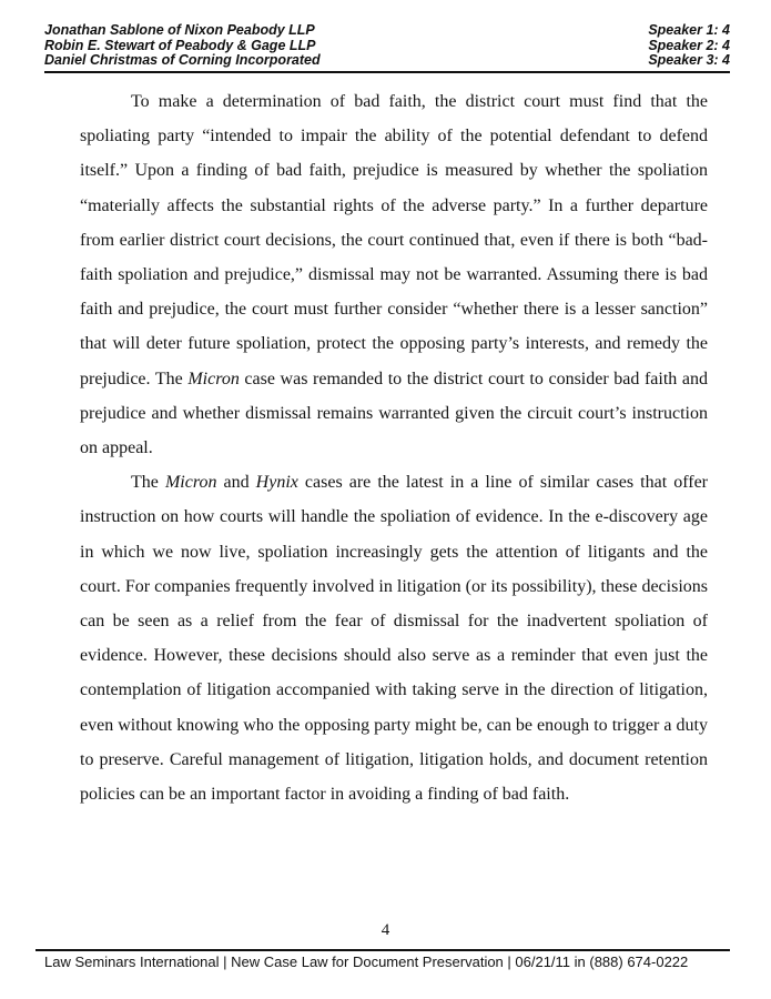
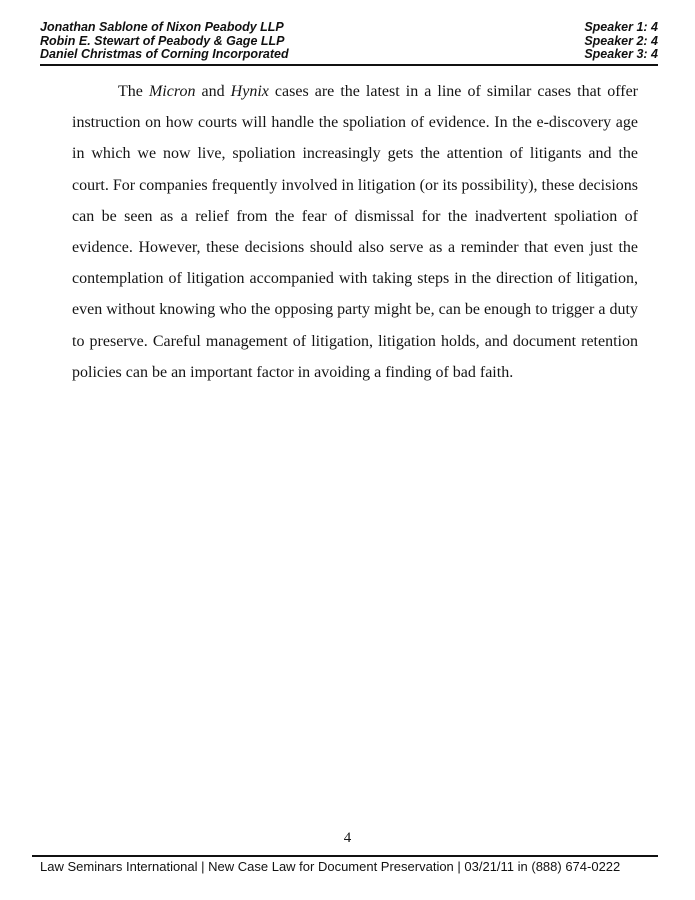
  Jonathan Sablone of Nixon Peabody LLP
  Speaker 1: 4
  Robin E. Stewart of Peabody & Gage LLP
  Speaker 2: 4
  Daniel Christmas of Corning Incorporated
  Speaker 3: 4
- To make a determination of bad faith, the district court must find that the spoliating party “intended to impair the ability of the potential defendant to defend itself.” Upon a finding of bad faith, prejudice is measured by whether the spoliation “materially affects the substantial rights of the adverse party.” In a further departure from earlier district court decisions, the court continued that, even if there is both “bad-faith spoliation and prejudice,” dismissal may not be warranted. Assuming there is bad faith and prejudice, the court must further consider “whether there is a lesser sanction” that will deter future spoliation, protect the opposing party’s interests, and remedy the prejudice. The Micron case was remanded to the district court to consider bad faith and prejudice and whether dismissal remains warranted given the circuit court’s instruction on appeal.
- The Micron and Hynix cases are the latest in a line of similar cases that offer instruction on how courts will handle the spoliation of evidence. In the e-discovery age in which we now live, spoliation increasingly gets the attention of litigants and the court. For companies frequently involved in litigation (or its possibility), these decisions can be seen as a relief from the fear of dismissal for the inadvertent spoliation of evidence. However, these decisions should also serve as a reminder that even just the contemplation of litigation accompanied with taking serve in the direction of litigation, even without knowing who the opposing party might be, can be enough to trigger a duty to preserve. Careful management of litigation, litigation holds, and document retention policies can be an important factor in avoiding a finding of bad faith.
+ The Micron and Hynix cases are the latest in a line of similar cases that offer instruction on how courts will handle the spoliation of evidence. In the e-discovery age in which we now live, spoliation increasingly gets the attention of litigants and the court. For companies frequently involved in litigation (or its possibility), these decisions can be seen as a relief from the fear of dismissal for the inadvertent spoliation of evidence. However, these decisions should also serve as a reminder that even just the contemplation of litigation accompanied with taking steps in the direction of litigation, even without knowing who the opposing party might be, can be enough to trigger a duty to preserve. Careful management of litigation, litigation holds, and document retention policies can be an important factor in avoiding a finding of bad faith.
  4
- Law Seminars International | New Case Law for Document Preservation | 06/21/11 in (888) 674-0222
+ Law Seminars International | New Case Law for Document Preservation | 03/21/11 in (888) 674-0222
